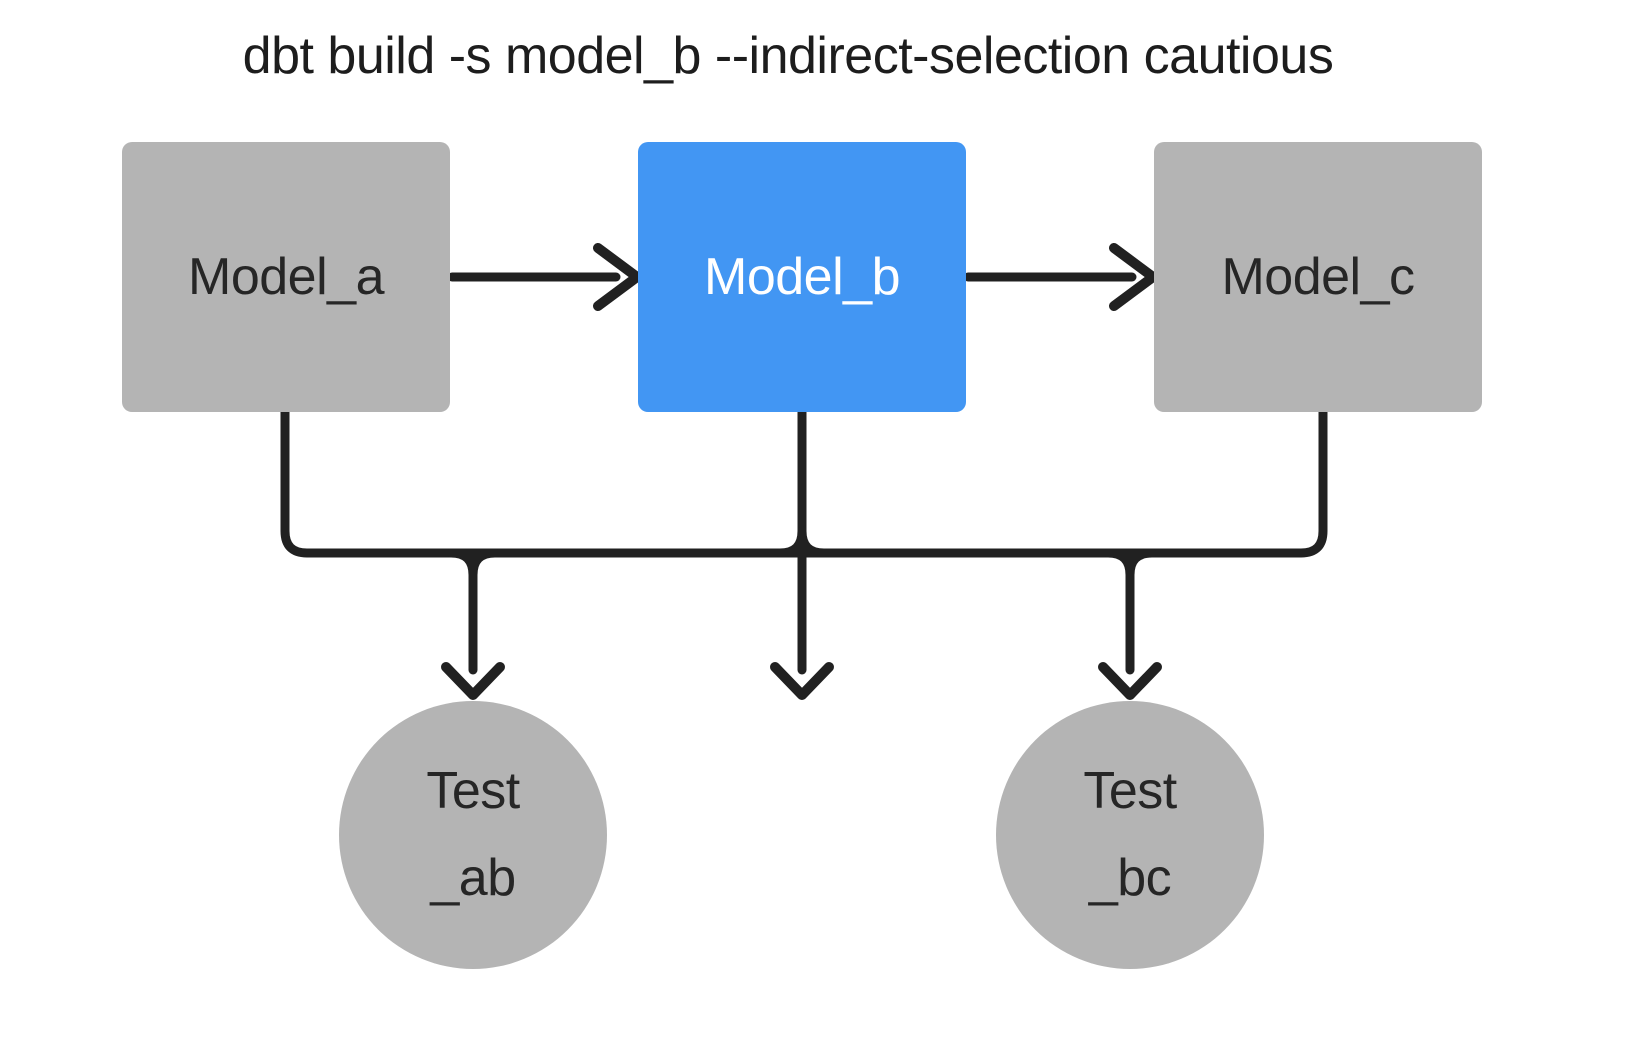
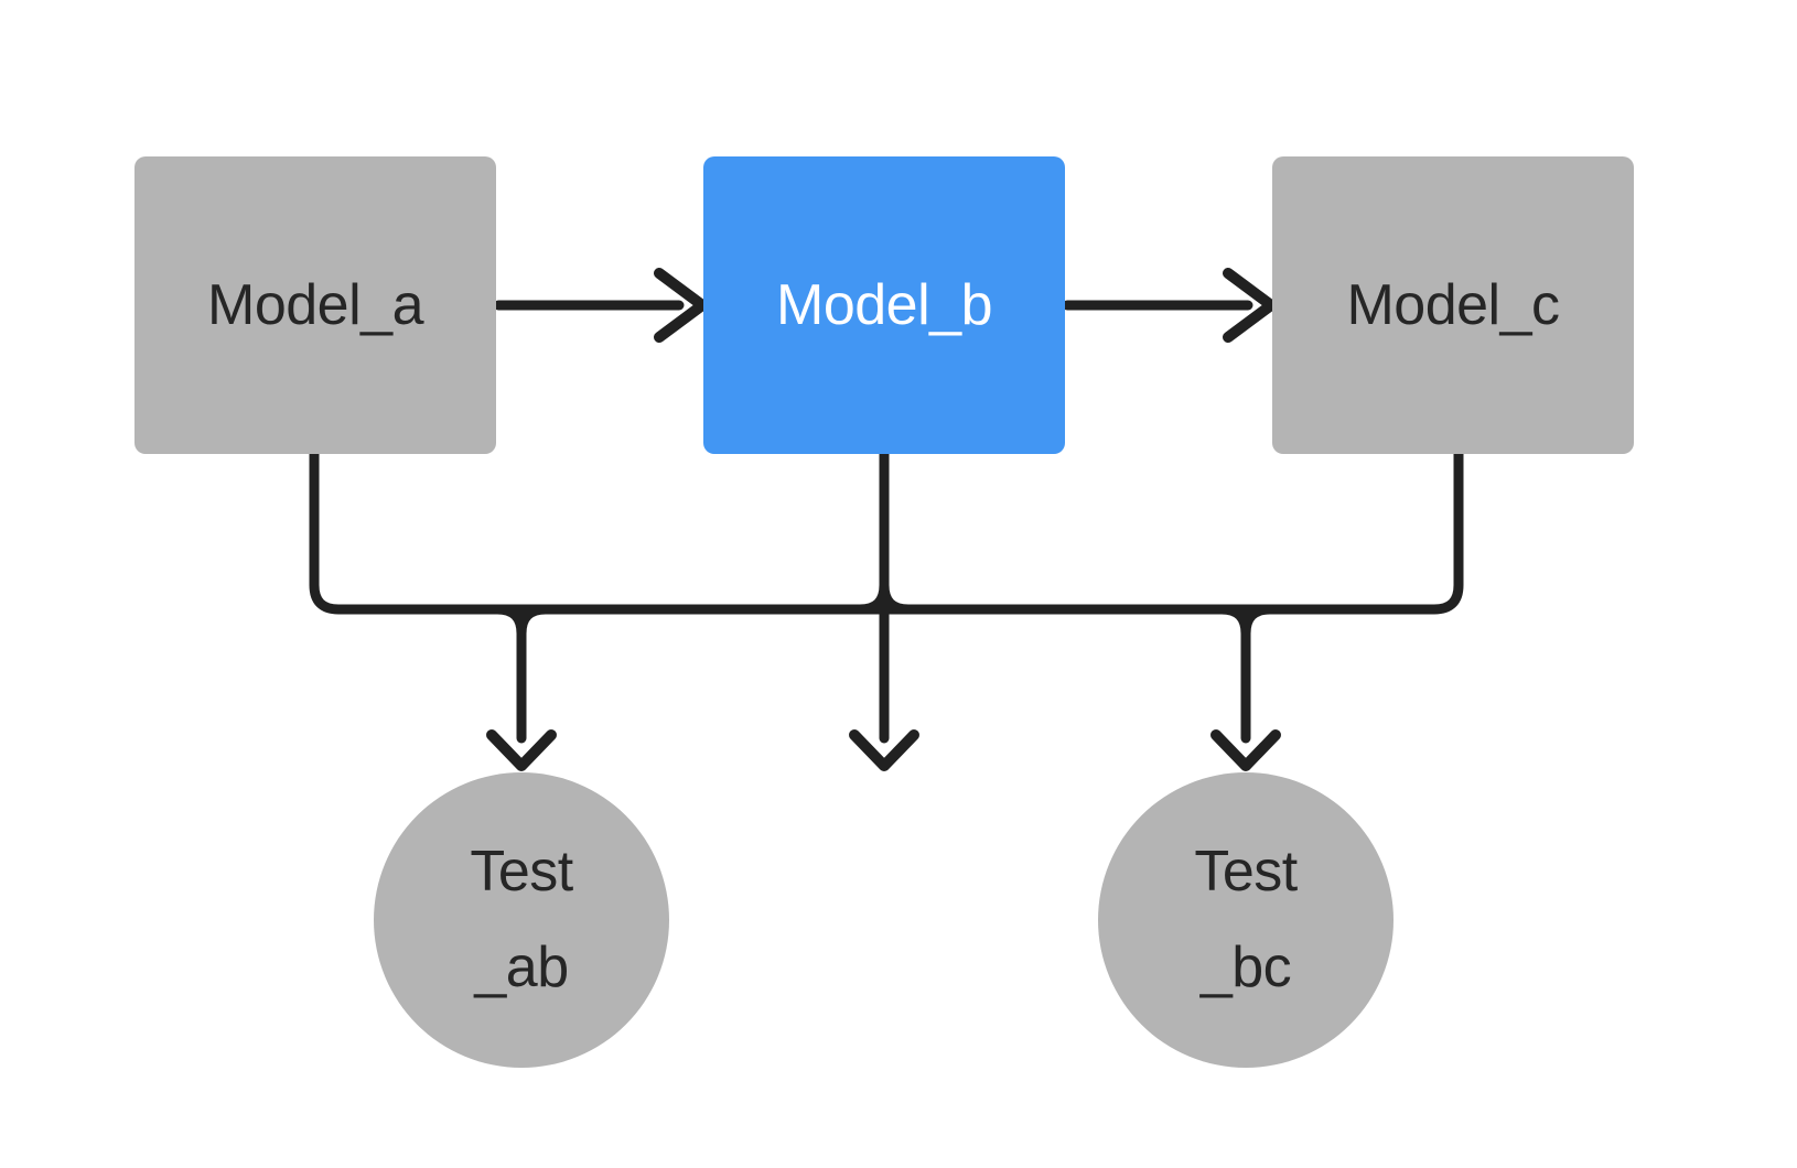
- dbt build -s model_b --indirect-selection cautious
  Model_a
  Model_b
  Model_c
  Test
  _ab
  Test
  _bc
